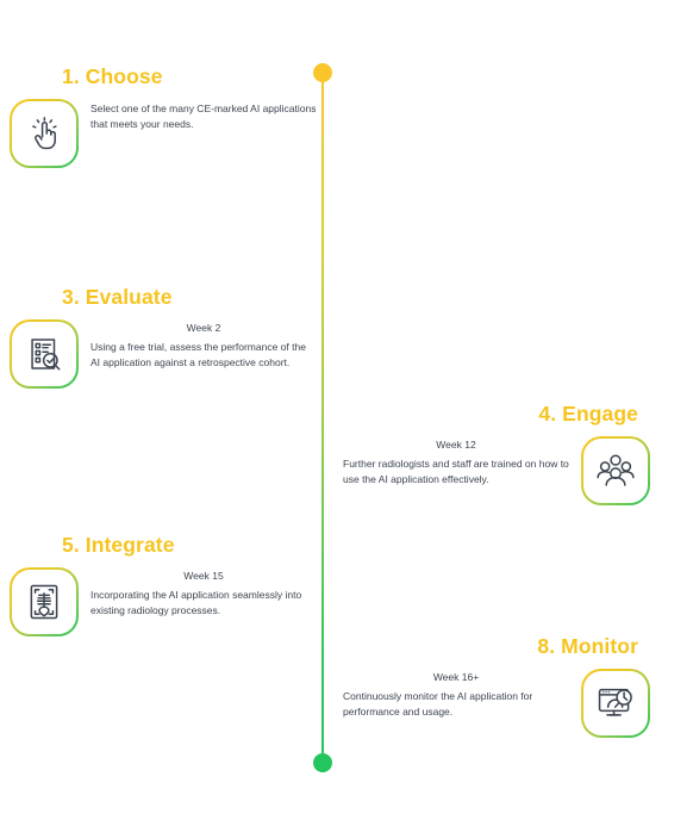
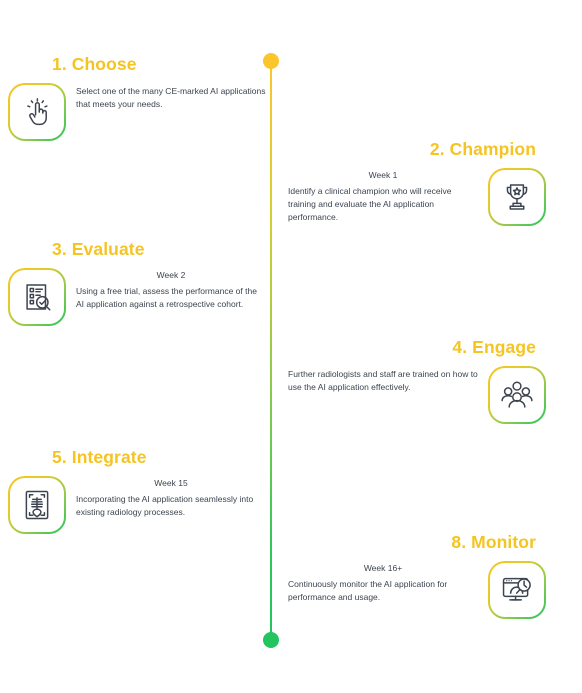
  1. Choose
  Select one of the many CE-marked AI applications that meets your needs.
+ 2. Champion
+ Week 1
+ Identify a clinical champion who will receive training and evaluate the AI application performance.
  3. Evaluate
  Week 2
  Using a free trial, assess the performance of the AI application against a retrospective cohort.
  4. Engage
- Week 12
  Further radiologists and staff are trained on how to use the AI application effectively.
  5. Integrate
  Week 15
  Incorporating the AI application seamlessly into existing radiology processes.
  8. Monitor
  Week 16+
  Continuously monitor the AI application for performance and usage.
